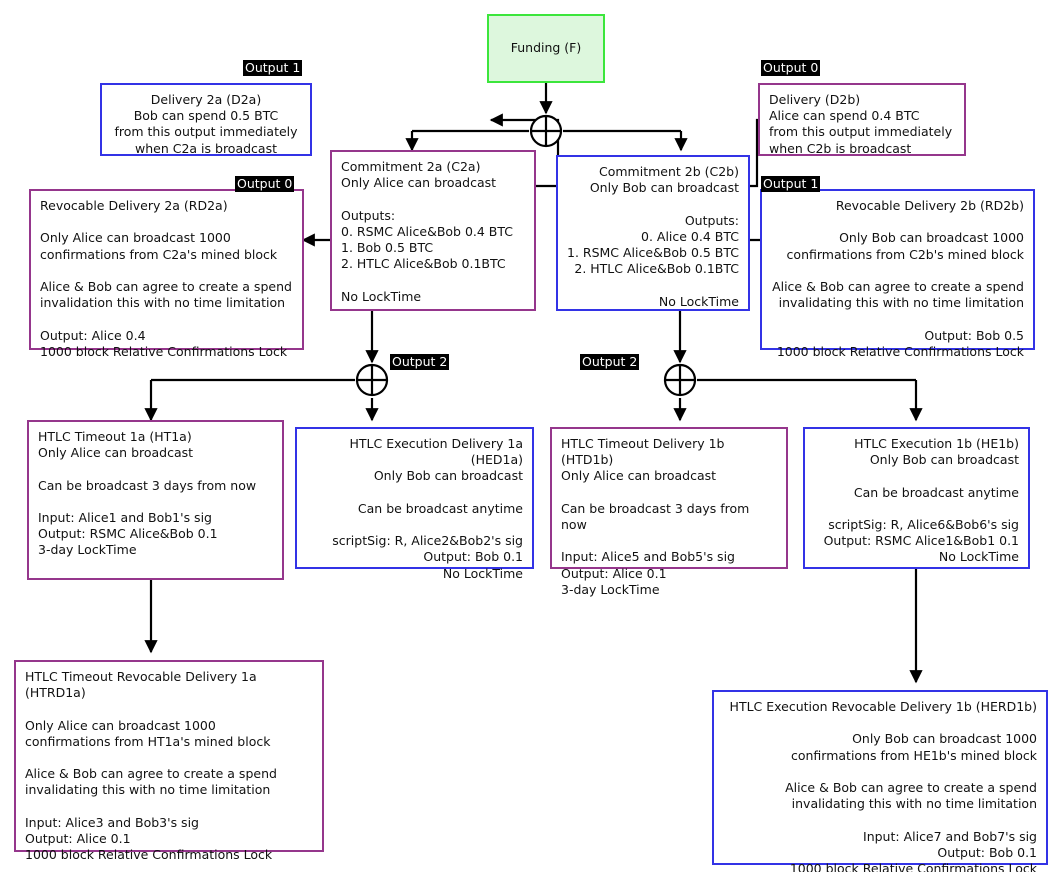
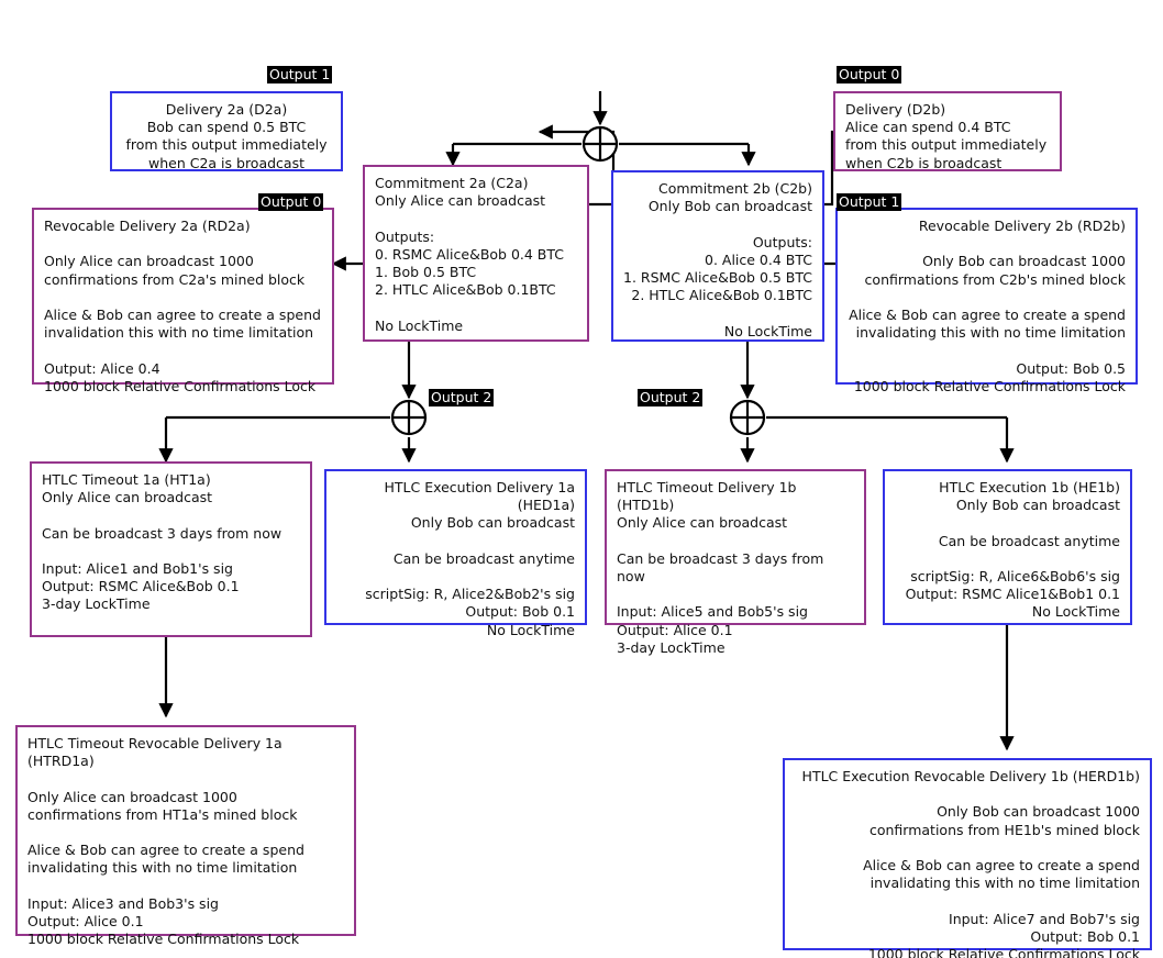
  Output 1
  Output 0
  Output 0
  Output 1
  Output 2
  Output 2
- Funding (F)
  Delivery 2a (D2a)
  Bob can spend 0.5 BTC
  from this output immediately
  when C2a is broadcast
  Revocable Delivery 2a (RD2a)
  Only Alice can broadcast 1000
  confirmations from C2a's mined block
  Alice & Bob can agree to create a spend
  invalidation this with no time limitation
  Output: Alice 0.4
  1000 block Relative Confirmations Lock
  Commitment 2a (C2a)
  Only Alice can broadcast
  Outputs:
  0. RSMC Alice&Bob 0.4 BTC
  1. Bob 0.5 BTC
  2. HTLC Alice&Bob 0.1BTC
  No LockTime
  Commitment 2b (C2b)
  Only Bob can broadcast
  Outputs:
  0. Alice 0.4 BTC
  1. RSMC Alice&Bob 0.5 BTC
  2. HTLC Alice&Bob 0.1BTC
  No LockTime
  Delivery (D2b)
  Alice can spend 0.4 BTC
  from this output immediately
  when C2b is broadcast
  Revocable Delivery 2b (RD2b)
  Only Bob can broadcast 1000
  confirmations from C2b's mined block
  Alice & Bob can agree to create a spend
  invalidating this with no time limitation
  Output: Bob 0.5
  1000 block Relative Confirmations Lock
  HTLC Timeout 1a (HT1a)
  Only Alice can broadcast
  Can be broadcast 3 days from now
  Input: Alice1 and Bob1's sig
  Output: RSMC Alice&Bob 0.1
  3-day LockTime
  HTLC Execution Delivery 1a (HED1a)
  Only Bob can broadcast
  Can be broadcast anytime
  scriptSig: R, Alice2&Bob2's sig
  Output: Bob 0.1
  No LockTime
  HTLC Timeout Delivery 1b (HTD1b)
  Only Alice can broadcast
  Can be broadcast 3 days from now
  Input: Alice5 and Bob5's sig
  Output: Alice 0.1
  3-day LockTime
  HTLC Execution 1b (HE1b)
  Only Bob can broadcast
  Can be broadcast anytime
  scriptSig: R, Alice6&Bob6's sig
  Output: RSMC Alice1&Bob1 0.1
  No LockTime
  HTLC Timeout Revocable Delivery 1a (HTRD1a)
  Only Alice can broadcast 1000
  confirmations from HT1a's mined block
  Alice & Bob can agree to create a spend
  invalidating this with no time limitation
  Input: Alice3 and Bob3's sig
  Output: Alice 0.1
  1000 block Relative Confirmations Lock
  HTLC Execution Revocable Delivery 1b (HERD1b)
  Only Bob can broadcast 1000
  confirmations from HE1b's mined block
  Alice & Bob can agree to create a spend
  invalidating this with no time limitation
  Input: Alice7 and Bob7's sig
  Output: Bob 0.1
  1000 block Relative Confirmations Lock
